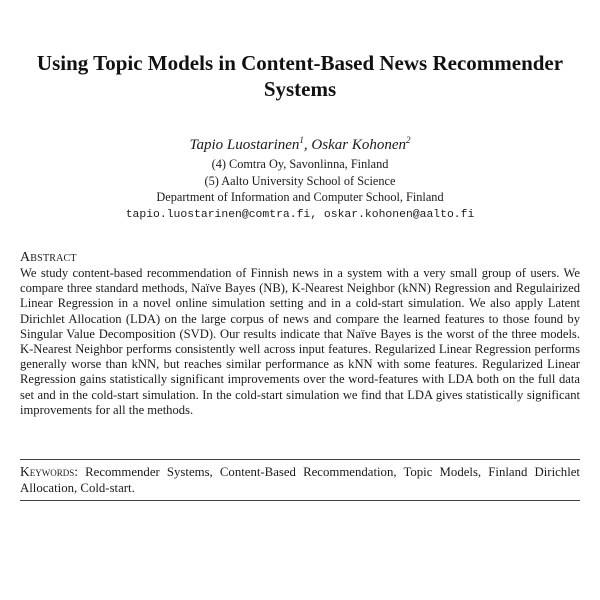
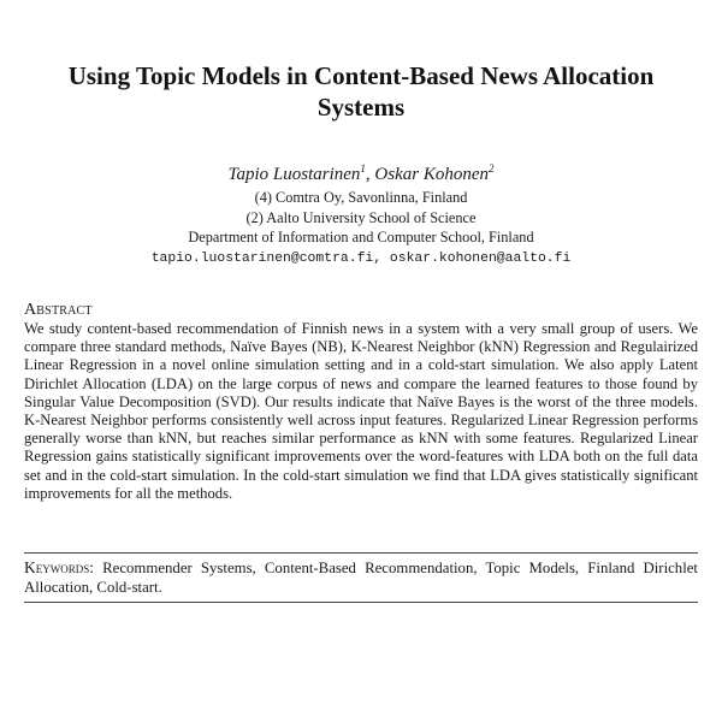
- Using Topic Models in Content-Based News Recommender Systems
+ Using Topic Models in Content-Based News Allocation Systems
  Tapio Luostarinen1, Oskar Kohonen2
  (4) Comtra Oy, Savonlinna, Finland
- (5) Aalto University School of Science
+ (2) Aalto University School of Science
  Department of Information and Computer School, Finland
  tapio.luostarinen@comtra.fi, oskar.kohonen@aalto.fi
  Abstract
  We study content-based recommendation of Finnish news in a system with a very small group of users. We compare three standard methods, Naïve Bayes (NB), K-Nearest Neighbor (kNN) Regression and Regulairized Linear Regression in a novel online simulation setting and in a cold-start simulation. We also apply Latent Dirichlet Allocation (LDA) on the large corpus of news and compare the learned features to those found by Singular Value Decomposition (SVD). Our results indicate that Naïve Bayes is the worst of the three models. K-Nearest Neighbor performs consistently well across input features. Regularized Linear Regression performs generally worse than kNN, but reaches similar performance as kNN with some features. Regularized Linear Regression gains statistically significant improvements over the word-features with LDA both on the full data set and in the cold-start simulation. In the cold-start simulation we find that LDA gives statistically significant improvements for all the methods.
  Keywords: Recommender Systems, Content-Based Recommendation, Topic Models, Finland Dirichlet Allocation, Cold-start.
